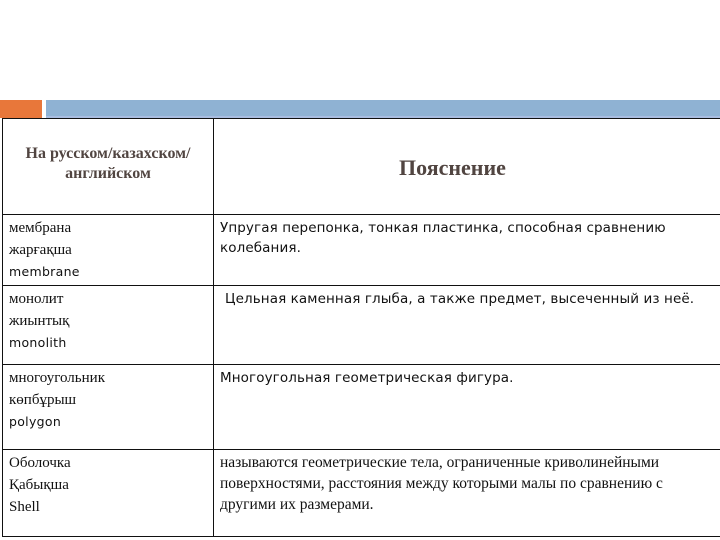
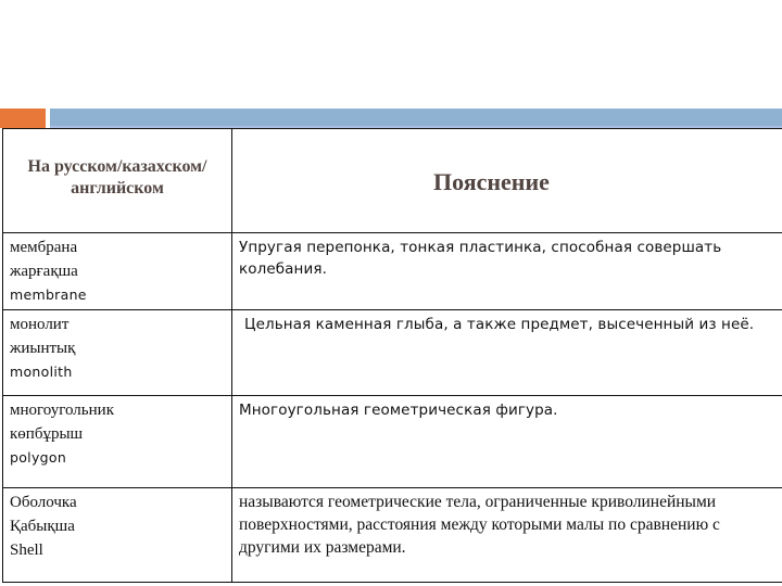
  На русском/казахском/ английском	Пояснение
- мембрана жарғақша membrane	Упругая перепонка, тонкая пластинка, способная сравнению колебания.
+ мембрана жарғақша membrane	Упругая перепонка, тонкая пластинка, способная совершать колебания.
  монолит жиынтық monolith	Цельная каменная глыба, а также предмет, высеченный из неё.
  многоугольник көпбұрыш polygon	Многоугольная геометрическая фигура.
  Оболочка Қабықша Shell	называются геометрические тела, ограниченные криволинейными поверхностями, расстояния между которыми малы по сравнению с другими их размерами.
